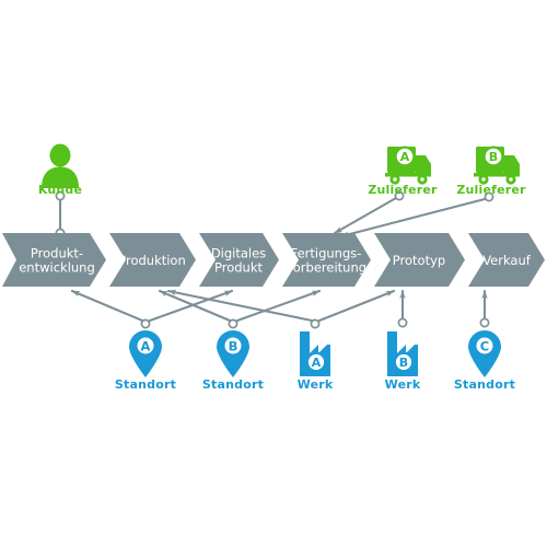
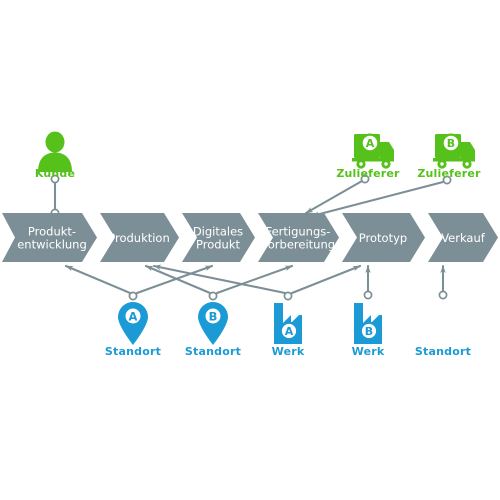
  A
  B
  A
  B
  A
  B
- C
  Produkt-
  entwicklung
  Produktion
  Digitales
  Produkt
  Fertigungs-
  vorbereitung
  Prototyp
  Verkauf
  Kunde
  Zulieferer
  Zulieferer
  Standort
  Standort
  Werk
  Werk
  Standort
